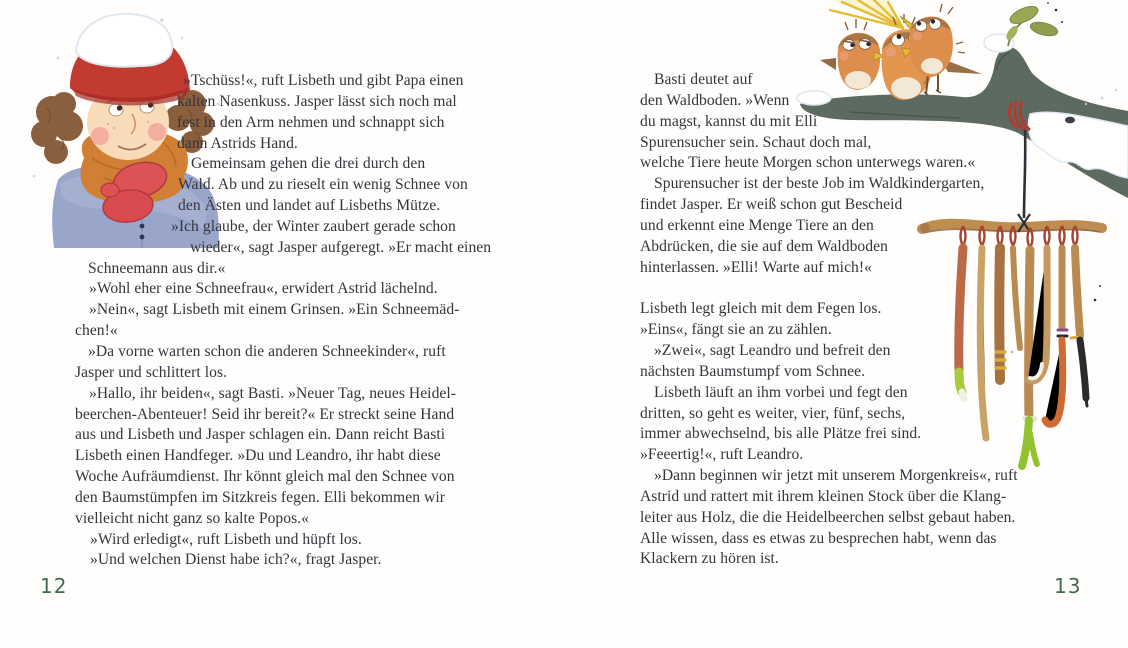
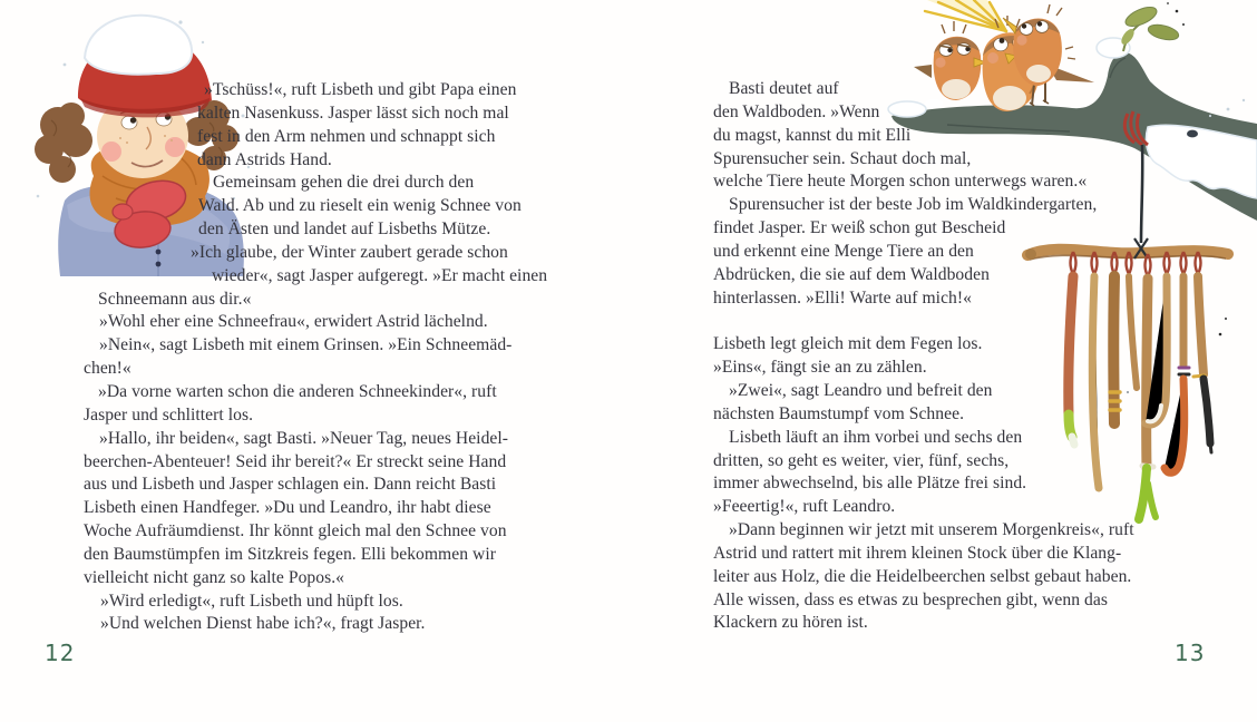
  »Tschüss!«, ruft Lisbeth und gibt Papa einen
  kalten Nasenkuss. Jasper lässt sich noch mal
  fest in den Arm nehmen und schnappt sich
  dann Astrids Hand.
  Gemeinsam gehen die drei durch den
  Wald. Ab und zu rieselt ein wenig Schnee von
  den Ästen und landet auf Lisbeths Mütze.
  »Ich glaube, der Winter zaubert gerade schon
  wieder«, sagt Jasper aufgeregt. »Er macht einen
  Schneemann aus dir.«
  »Wohl eher eine Schneefrau«, erwidert Astrid lächelnd.
  »Nein«, sagt Lisbeth mit einem Grinsen. »Ein Schneemäd-
  chen!«
  »Da vorne warten schon die anderen Schneekinder«, ruft
  Jasper und schlittert los.
  »Hallo, ihr beiden«, sagt Basti. »Neuer Tag, neues Heidel-
  beerchen-Abenteuer! Seid ihr bereit?« Er streckt seine Hand
  aus und Lisbeth und Jasper schlagen ein. Dann reicht Basti
  Lisbeth einen Handfeger. »Du und Leandro, ihr habt diese
  Woche Aufräumdienst. Ihr könnt gleich mal den Schnee von
  den Baumstümpfen im Sitzkreis fegen. Elli bekommen wir
  vielleicht nicht ganz so kalte Popos.«
  »Wird erledigt«, ruft Lisbeth und hüpft los.
  »Und welchen Dienst habe ich?«, fragt Jasper.
  Basti deutet auf
  den Waldboden. »Wenn
  du magst, kannst du mit Elli
  Spurensucher sein. Schaut doch mal,
  welche Tiere heute Morgen schon unterwegs waren.«
  Spurensucher ist der beste Job im Waldkindergarten,
  findet Jasper. Er weiß schon gut Bescheid
  und erkennt eine Menge Tiere an den
  Abdrücken, die sie auf dem Waldboden
  hinterlassen. »Elli! Warte auf mich!«
  Lisbeth legt gleich mit dem Fegen los.
  »Eins«, fängt sie an zu zählen.
  »Zwei«, sagt Leandro und befreit den
  nächsten Baumstumpf vom Schnee.
- Lisbeth läuft an ihm vorbei und fegt den
+ Lisbeth läuft an ihm vorbei und sechs den
  dritten, so geht es weiter, vier, fünf, sechs,
  immer abwechselnd, bis alle Plätze frei sind.
  »Feeertig!«, ruft Leandro.
  »Dann beginnen wir jetzt mit unserem Morgenkreis«, ruft
  Astrid und rattert mit ihrem kleinen Stock über die Klang-
  leiter aus Holz, die die Heidelbeerchen selbst gebaut haben.
- Alle wissen, dass es etwas zu besprechen habt, wenn das
+ Alle wissen, dass es etwas zu besprechen gibt, wenn das
  Klackern zu hören ist.
  12
  13
